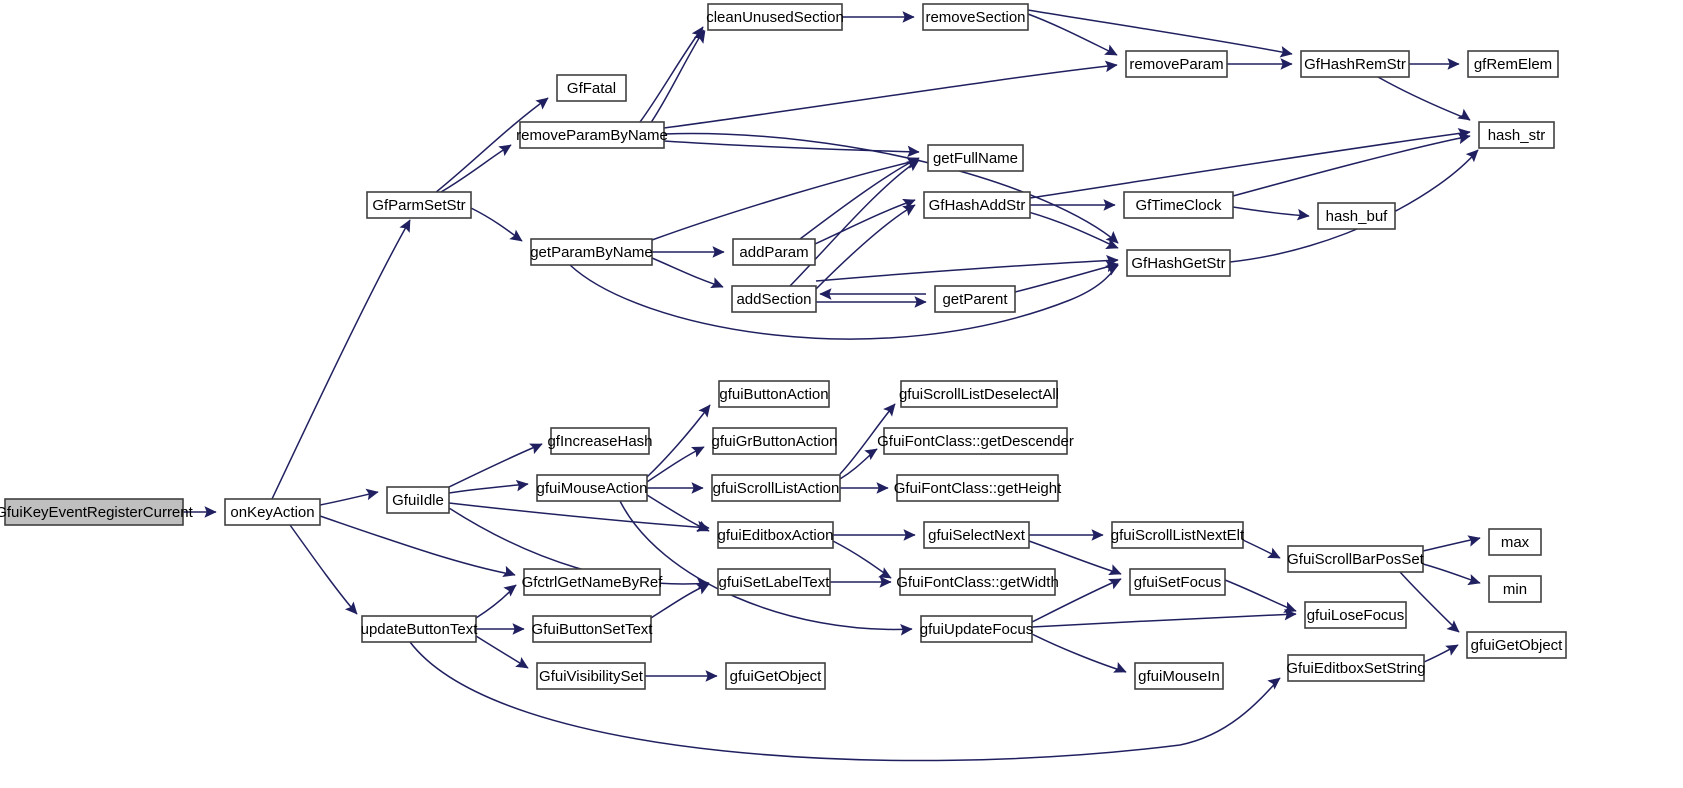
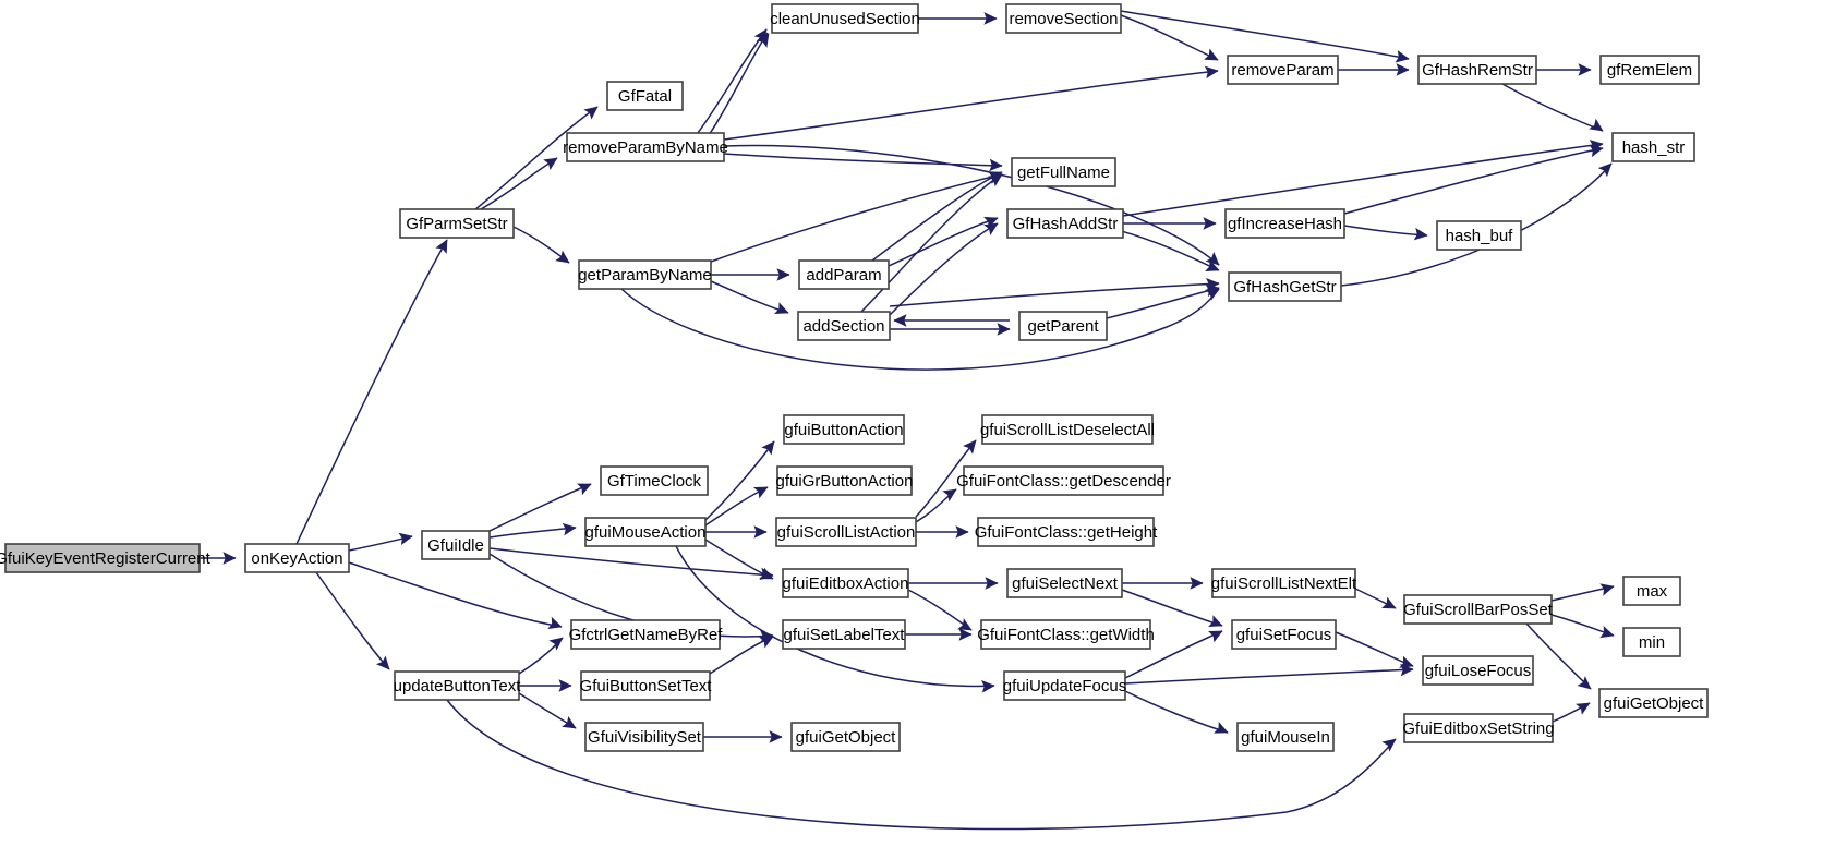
  cleanUnusedSection
  removeSection
  removeParam
  GfHashRemStr
  gfRemElem
  GfFatal
  removeParamByName
  hash_str
  getFullName
  GfParmSetStr
  GfHashAddStr
- GfTimeClock
+ gfIncreaseHash
  hash_buf
  getParamByName
  addParam
  GfHashGetStr
  addSection
  getParent
  gfuiButtonAction
  gfuiScrollListDeselectAll
  gfuiGrButtonAction
  GfuiFontClass::getDescender
- gfIncreaseHash
+ GfTimeClock
  gfuiMouseAction
  gfuiScrollListAction
  GfuiFontClass::getHeight
  GfuiIdle
  GfuiKeyEventRegisterCurrent
  onKeyAction
  gfuiEditboxAction
  gfuiSelectNext
  gfuiScrollListNextElt
  GfuiScrollBarPosSet
  max
  min
  GfctrlGetNameByRef
  gfuiSetLabelText
  GfuiFontClass::getWidth
  gfuiSetFocus
  gfuiLoseFocus
  updateButtonText
  GfuiButtonSetText
  gfuiUpdateFocus
  gfuiGetObject
  GfuiVisibilitySet
  gfuiGetObject
  gfuiMouseIn
  GfuiEditboxSetString
